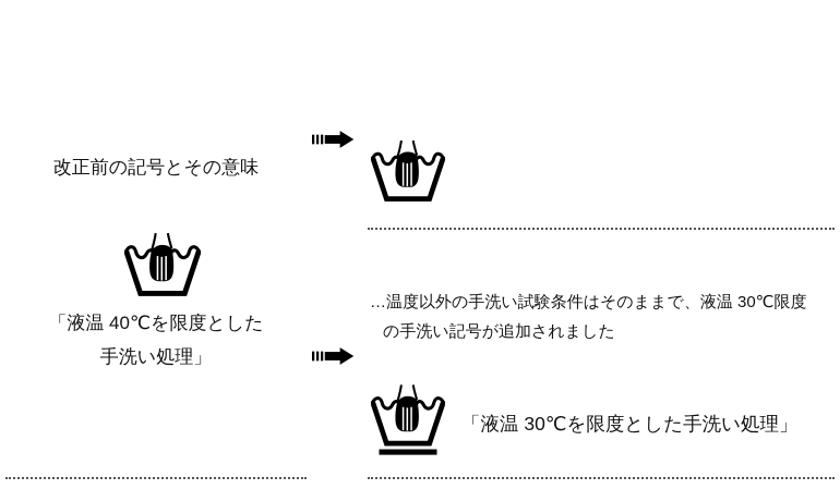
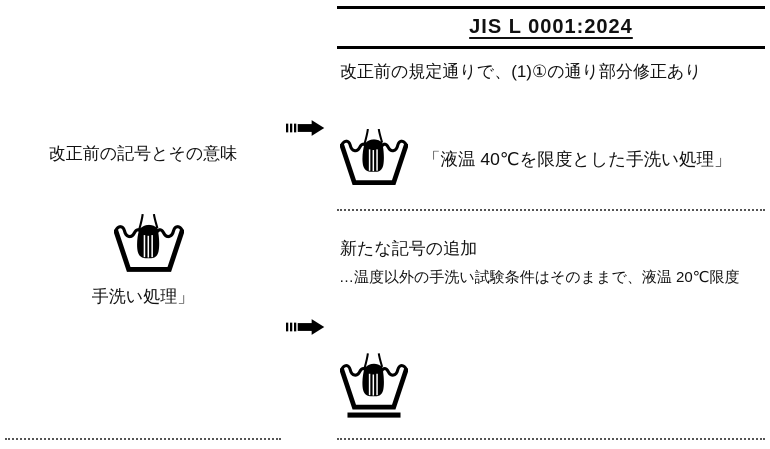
  改正前の記号とその意味
- 「液温 40℃を限度とした
  手洗い処理」
+ JIS L 0001:2024
+ 改正前の規定通りで、(1)①の通り部分修正あり
+ 「液温 40℃を限度とした手洗い処理」
+ 新たな記号の追加
- …温度以外の手洗い試験条件はそのままで、液温 30℃限度
+ …温度以外の手洗い試験条件はそのままで、液温 20℃限度
- の手洗い記号が追加されました
- 「液温 30℃を限度とした手洗い処理」
